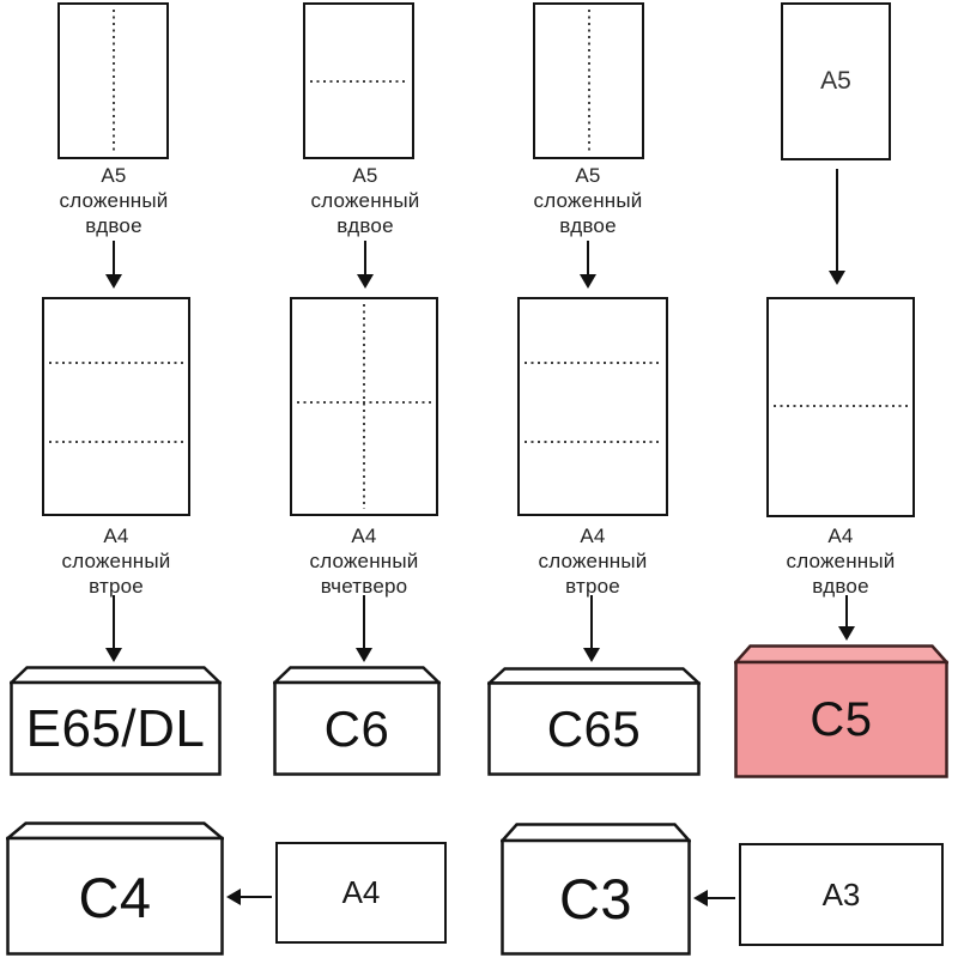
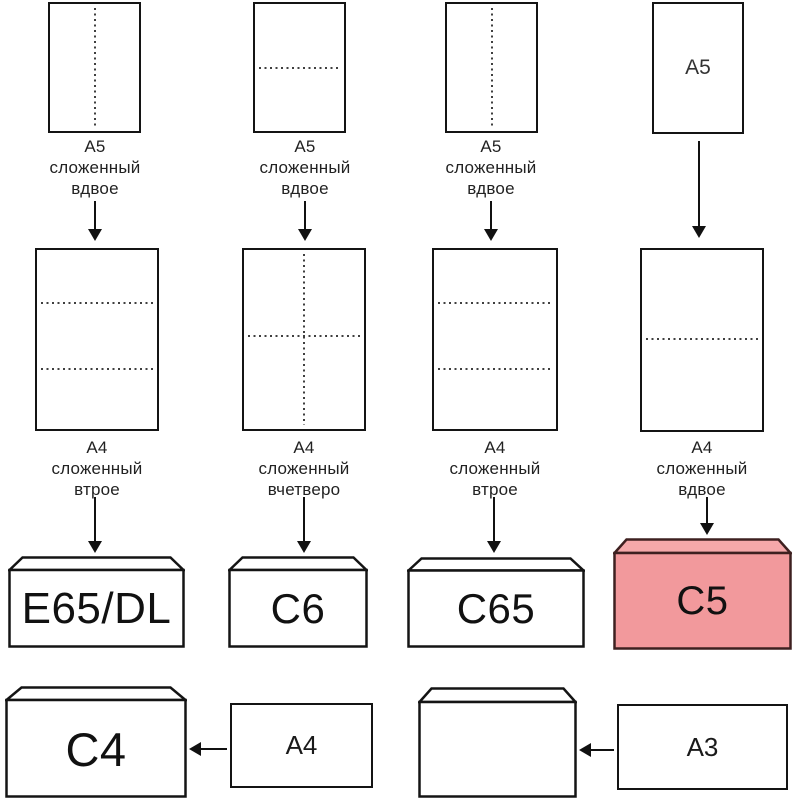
  А5
  сложенный
  вдвое
  А4
  сложенный
  втрое
  E65/DL
  А5
  сложенный
  вдвое
  А4
  сложенный
  вчетверо
  C6
  А5
  сложенный
  вдвое
  А4
  сложенный
  втрое
  C65
  А5
  А4
  сложенный
  вдвое
  C5
  C4
  А4
- C3
  А3
